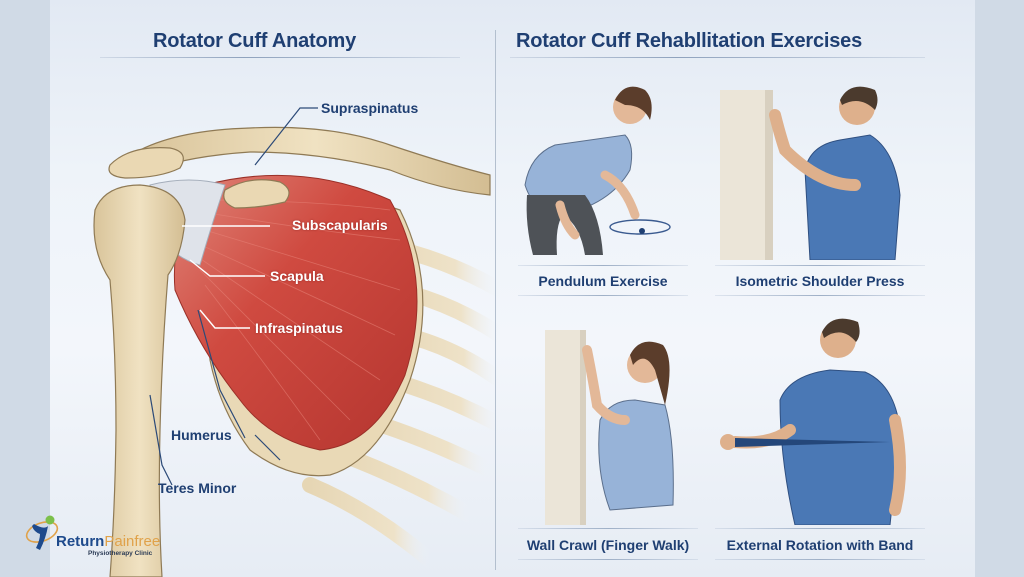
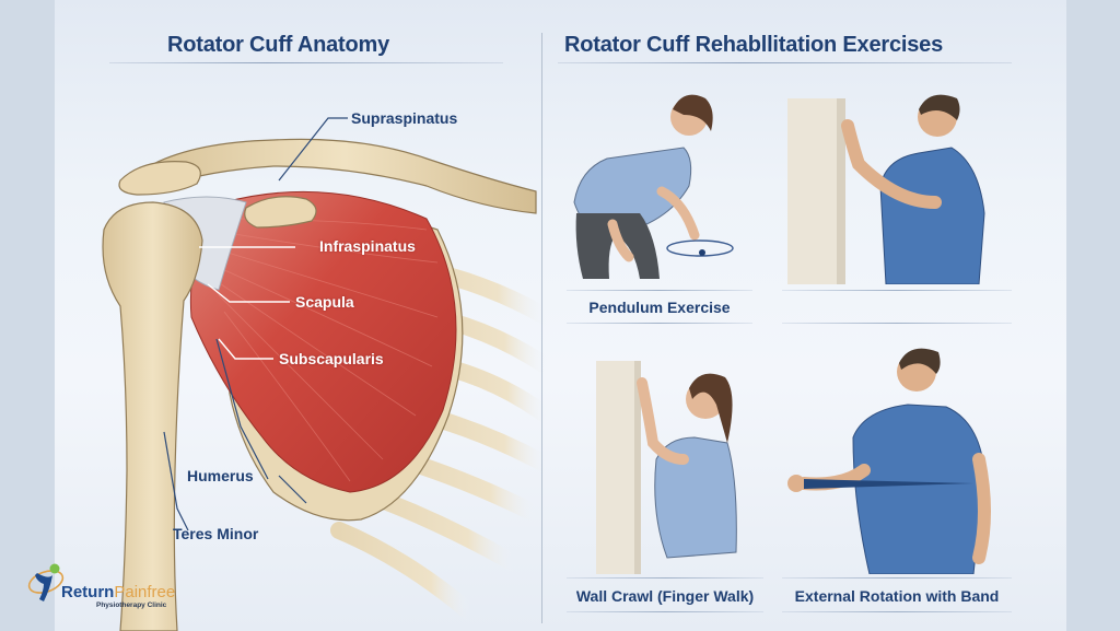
  Rotator Cuff Anatomy
  Supraspinatus
- Subscapularis
+ Infraspinatus
  Scapula
- Infraspinatus
+ Subscapularis
  Humerus
  Teres Minor
  Rotator Cuff Rehabllitation Exercises
  Pendulum Exercise
- Isometric Shoulder Press
  Wall Crawl (Finger Walk)
  External Rotation with Band
  ReturnPainfree
